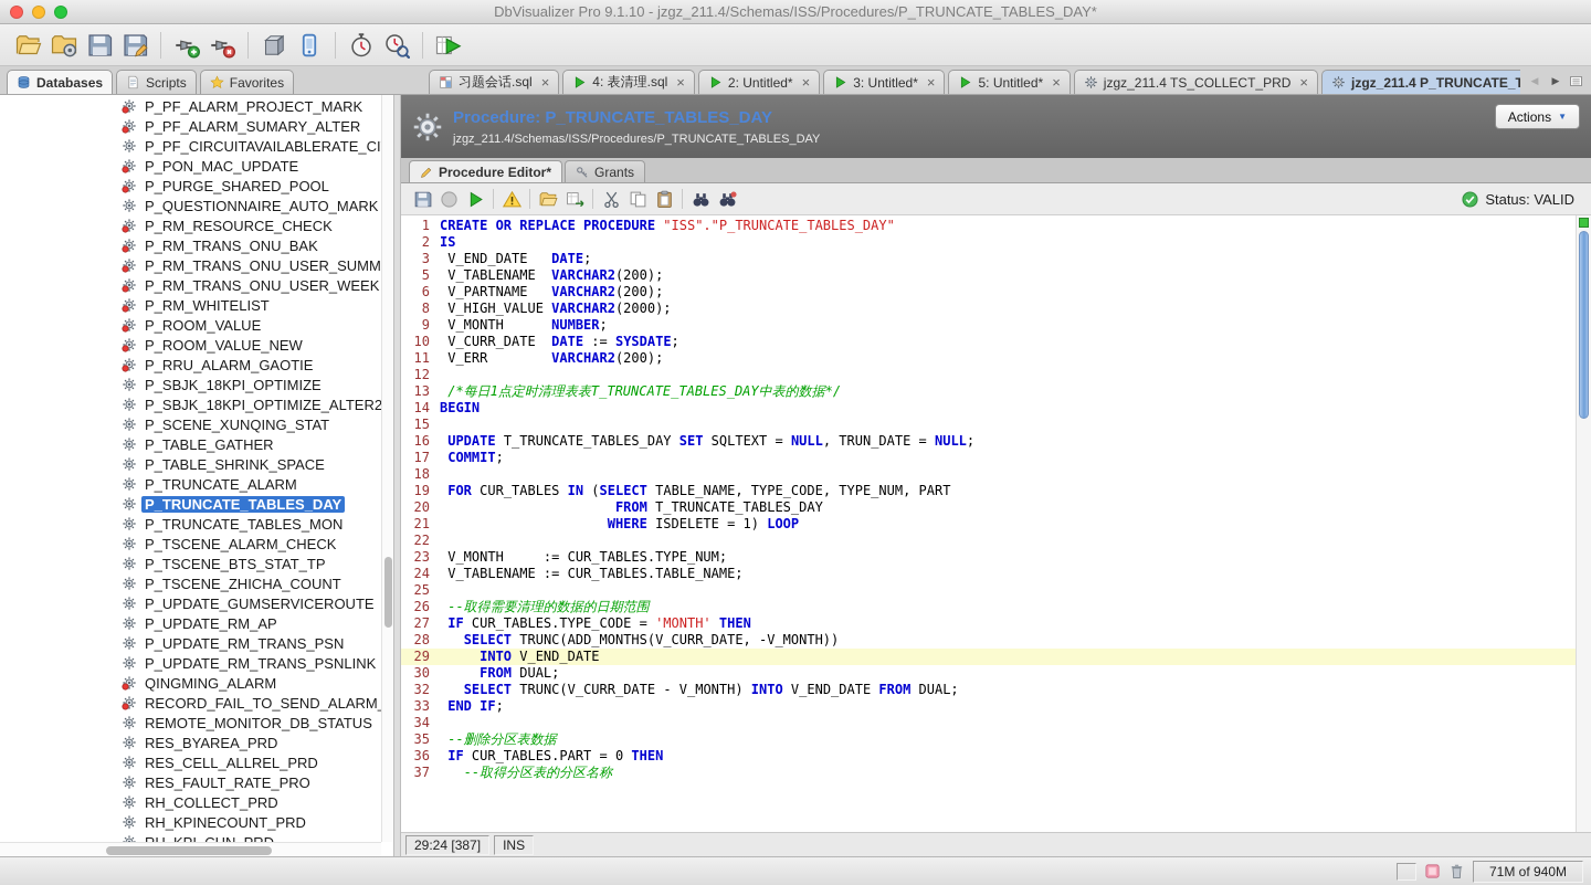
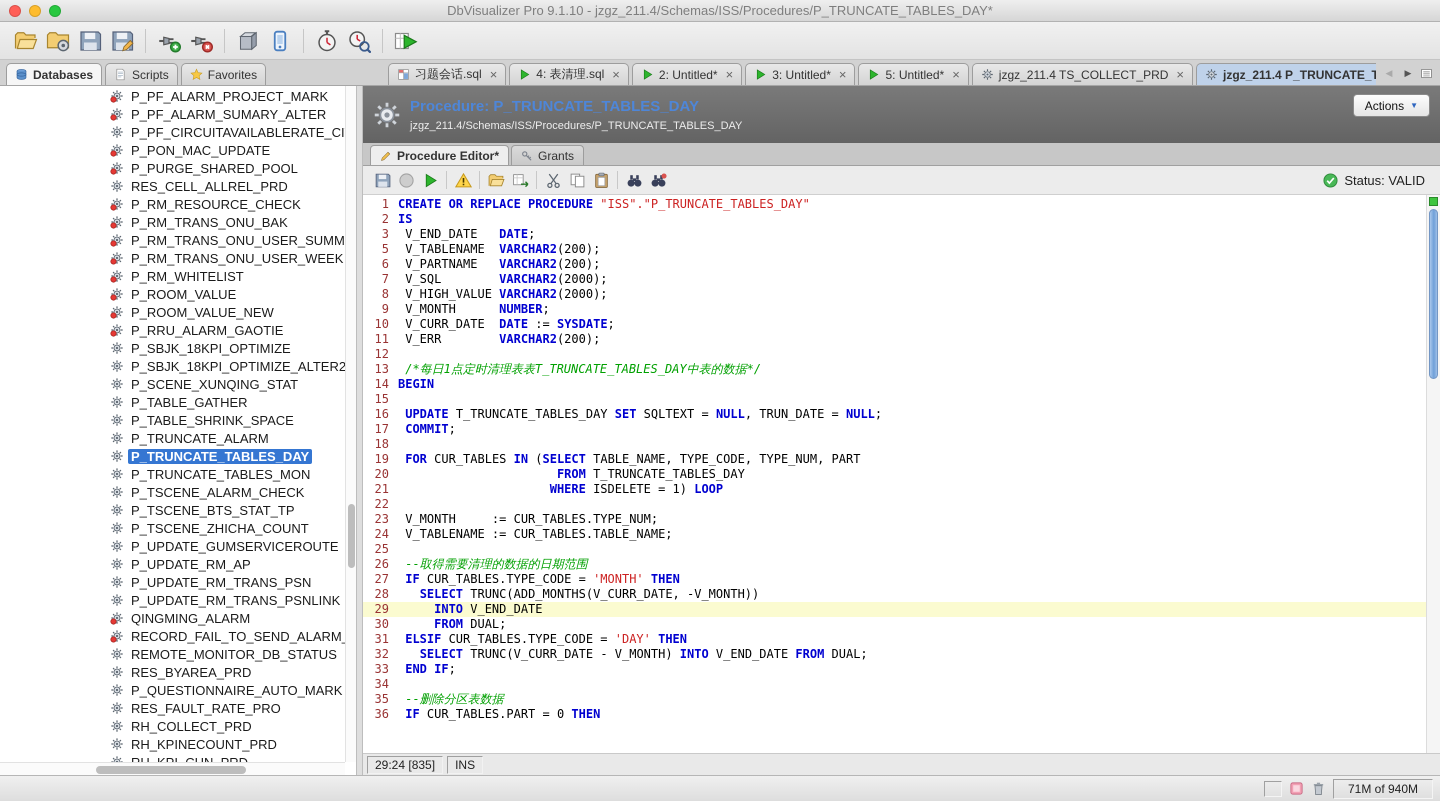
  DbVisualizer Pro 9.1.10 - jzgz_211.4/Schemas/ISS/Procedures/P_TRUNCATE_TABLES_DAY*
  Databases
  Scripts
  Favorites
  习题会话.sql
  ×
  4: 表清理.sql
  ×
  2: Untitled*
  ×
  3: Untitled*
  ×
  5: Untitled*
  ×
  jzgz_211.4 TS_COLLECT_PRD
  ×
  ◀
  ▶
  P_PF_ALARM_PROJECT_MARK
  P_PF_ALARM_SUMARY_ALTER
  P_PF_CIRCUITAVAILABLERATE_CI
  P_PON_MAC_UPDATE
  P_PURGE_SHARED_POOL
- P_QUESTIONNAIRE_AUTO_MARK
+ RES_CELL_ALLREL_PRD
  P_RM_RESOURCE_CHECK
  P_RM_TRANS_ONU_BAK
  P_RM_TRANS_ONU_USER_SUMM
  P_RM_TRANS_ONU_USER_WEEK
  P_RM_WHITELIST
  P_ROOM_VALUE
  P_ROOM_VALUE_NEW
  P_RRU_ALARM_GAOTIE
  P_SBJK_18KPI_OPTIMIZE
  P_SBJK_18KPI_OPTIMIZE_ALTER2
  P_SCENE_XUNQING_STAT
  P_TABLE_GATHER
  P_TABLE_SHRINK_SPACE
  P_TRUNCATE_ALARM
  P_TRUNCATE_TABLES_DAY
  P_TRUNCATE_TABLES_MON
  P_TSCENE_ALARM_CHECK
  P_TSCENE_BTS_STAT_TP
  P_TSCENE_ZHICHA_COUNT
  P_UPDATE_GUMSERVICEROUTE
  P_UPDATE_RM_AP
  P_UPDATE_RM_TRANS_PSN
  P_UPDATE_RM_TRANS_PSNLINK
  QINGMING_ALARM
  RECORD_FAIL_TO_SEND_ALARM
  REMOTE_MONITOR_DB_STATUS
  RES_BYAREA_PRD
- RES_CELL_ALLREL_PRD
+ P_QUESTIONNAIRE_AUTO_MARK
  RES_FAULT_RATE_PRO
  RH_COLLECT_PRD
  RH_KPINECOUNT_PRD
  Procedure: P_TRUNCATE_TABLES_DAY
  jzgz_211.4/Schemas/ISS/Procedures/P_TRUNCATE_TABLES_DAY
  Actions
  ▼
  Procedure Editor*
  Grants
  Status: VALID
  1
  CREATE OR REPLACE PROCEDURE "ISS"."P_TRUNCATE_TABLES_DAY"
  2
  IS
  3
  V_END_DATE DATE;
  5
  V_TABLENAME VARCHAR2(200);
  6
  V_PARTNAME VARCHAR2(200);
+ 7
+ V_SQL VARCHAR2(2000);
  8
  V_HIGH_VALUE VARCHAR2(2000);
  9
  V_MONTH NUMBER;
  10
  V_CURR_DATE DATE := SYSDATE;
  11
  V_ERR VARCHAR2(200);
  12
  13
  /*每日1点定时清理表表T_TRUNCATE_TABLES_DAY中表的数据*/
  14
  BEGIN
  15
  16
  UPDATE T_TRUNCATE_TABLES_DAY SET SQLTEXT = NULL, TRUN_DATE = NULL;
  17
  COMMIT;
  18
  19
  FOR CUR_TABLES IN (SELECT TABLE_NAME, TYPE_CODE, TYPE_NUM, PART
  20
  FROM T_TRUNCATE_TABLES_DAY
  21
  WHERE ISDELETE = 1) LOOP
  22
  23
  V_MONTH := CUR_TABLES.TYPE_NUM;
  24
  V_TABLENAME := CUR_TABLES.TABLE_NAME;
  25
  26
  --取得需要清理的数据的日期范围
  27
  IF CUR_TABLES.TYPE_CODE = 'MONTH' THEN
  28
  SELECT TRUNC(ADD_MONTHS(V_CURR_DATE, -V_MONTH))
  29
  INTO V_END_DATE
  30
  FROM DUAL;
+ 31
+ ELSIF CUR_TABLES.TYPE_CODE = 'DAY' THEN
  32
  SELECT TRUNC(V_CURR_DATE - V_MONTH) INTO V_END_DATE FROM DUAL;
  33
  END IF;
  34
  35
  --删除分区表数据
  36
  IF CUR_TABLES.PART = 0 THEN
- 37
- --取得分区表的分区名称
- 29:24 [387]
+ 29:24 [835]
  INS
  71M of 940M
